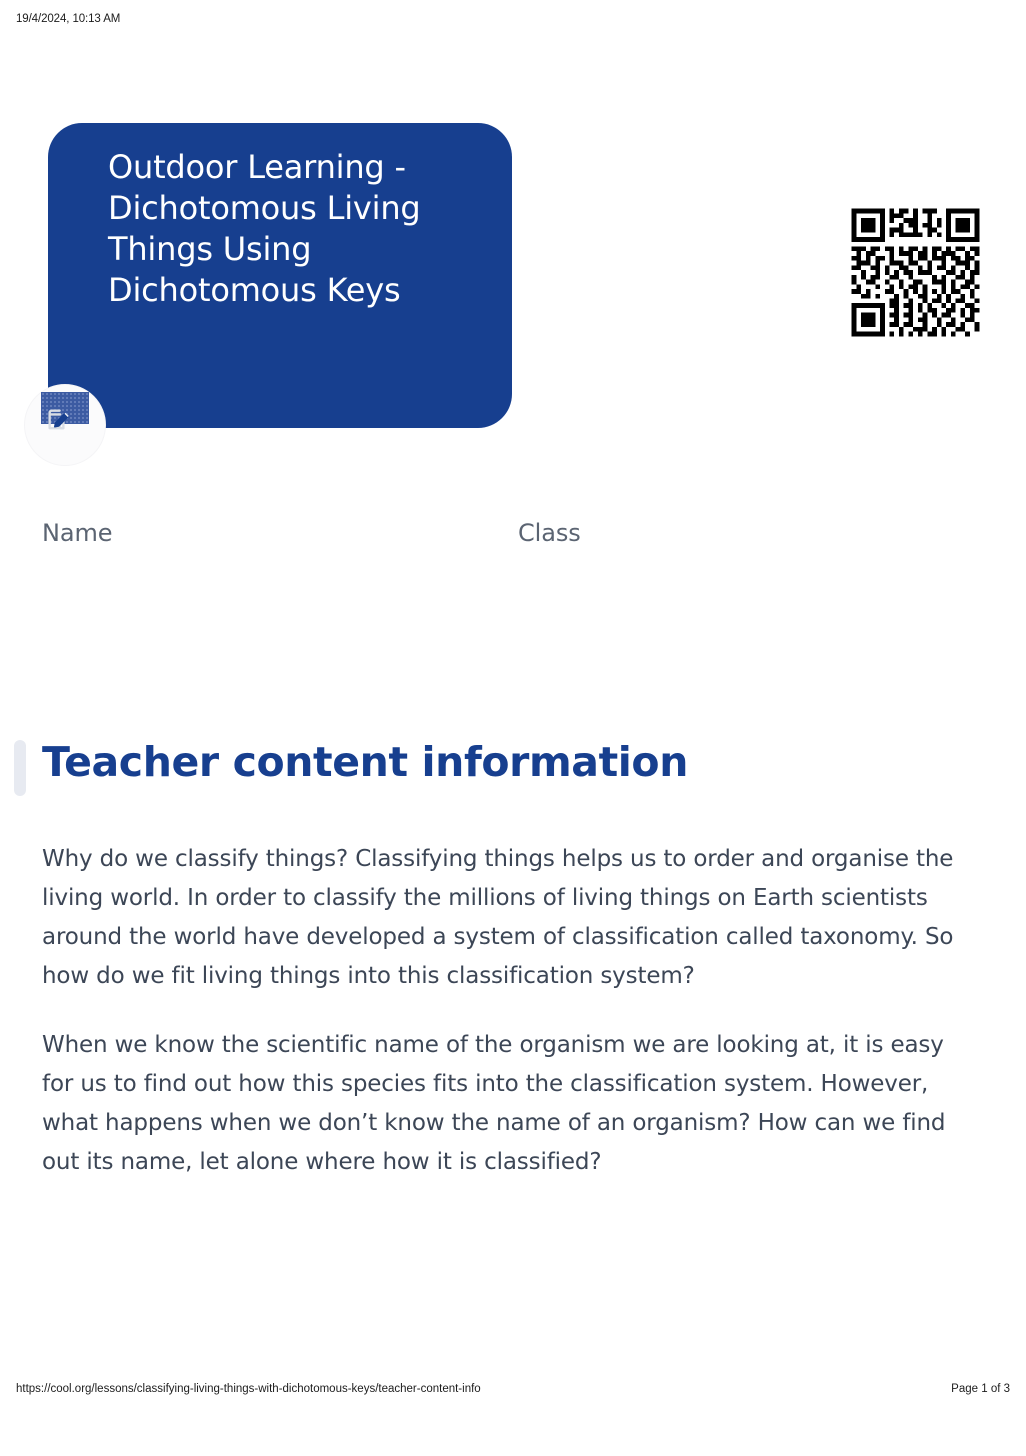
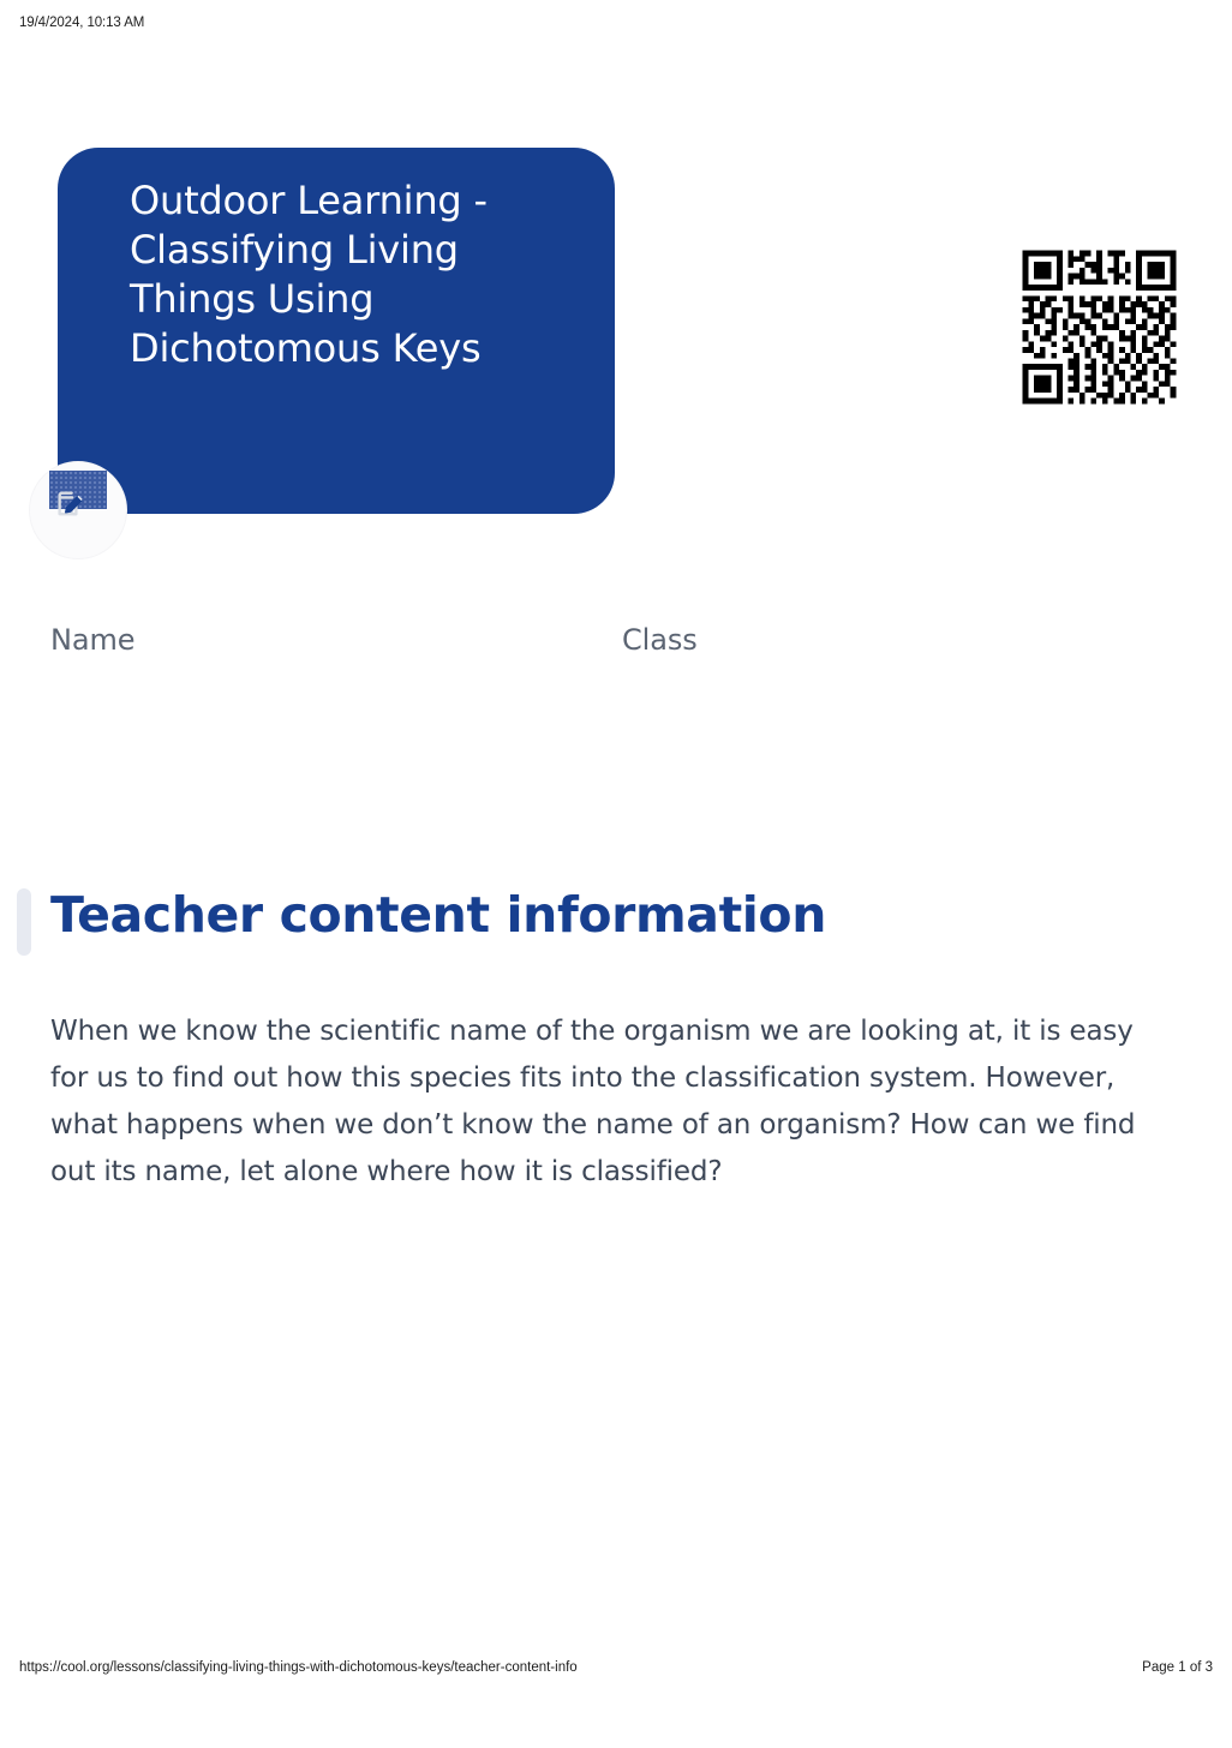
  19/4/2024, 10:13 AM
- Outdoor Learning - Dichotomous Living Things Using Dichotomous Keys
+ Outdoor Learning - Classifying Living Things Using Dichotomous Keys
  Name
  Class
  Teacher content information
- Why do we classify things? Classifying things helps us to order and organise the living world. In order to classify the millions of living things on Earth scientists around the world have developed a system of classification called taxonomy. So how do we fit living things into this classification system?
  When we know the scientific name of the organism we are looking at, it is easy for us to find out how this species fits into the classification system. However, what happens when we don’t know the name of an organism? How can we find out its name, let alone where how it is classified?
  https://cool.org/lessons/classifying-living-things-with-dichotomous-keys/teacher-content-info
  Page 1 of 3
